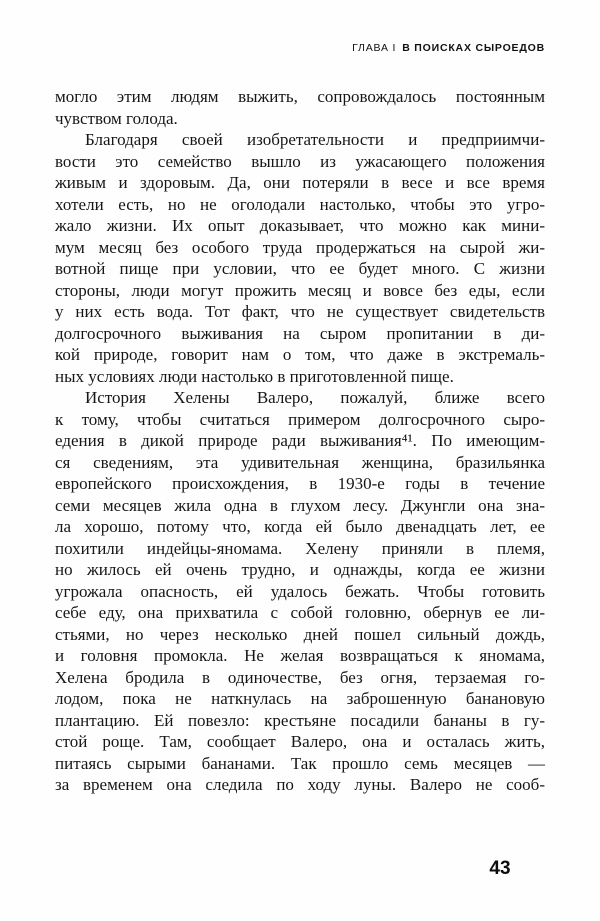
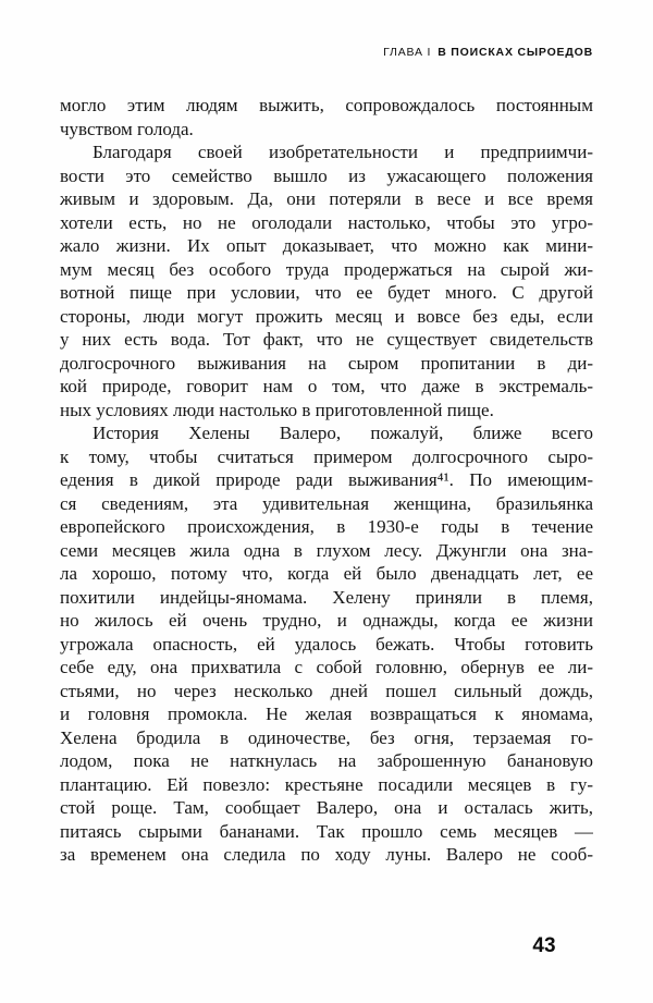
  ГЛАВА I В ПОИСКАХ СЫРОЕДОВ
  могло этим людям выжить, сопровождалось постоянным
  чувством голода.
  Благодаря своей изобретательности и предприимчи-
  вости это семейство вышло из ужасающего положения
  живым и здоровым. Да, они потеряли в весе и все время
  хотели есть, но не оголодали настолько, чтобы это угро-
  жало жизни. Их опыт доказывает, что можно как мини-
  мум месяц без особого труда продержаться на сырой жи-
- вотной пище при условии, что ее будет много. С жизни
+ вотной пище при условии, что ее будет много. С другой
  стороны, люди могут прожить месяц и вовсе без еды, если
  у них есть вода. Тот факт, что не существует свидетельств
  долгосрочного выживания на сыром пропитании в ди-
  кой природе, говорит нам о том, что даже в экстремаль-
  ных условиях люди настолько в приготовленной пище.
  История Хелены Валеро, пожалуй, ближе всего
  к тому, чтобы считаться примером долгосрочного сыро-
  едения в дикой природе ради выживания⁴¹. По имеющим-
  ся сведениям, эта удивительная женщина, бразильянка
  европейского происхождения, в 1930-е годы в течение
  семи месяцев жила одна в глухом лесу. Джунгли она зна-
  ла хорошо, потому что, когда ей было двенадцать лет, ее
  похитили индейцы-яномама. Хелену приняли в племя,
  но жилось ей очень трудно, и однажды, когда ее жизни
  угрожала опасность, ей удалось бежать. Чтобы готовить
  себе еду, она прихватила с собой головню, обернув ее ли-
  стьями, но через несколько дней пошел сильный дождь,
  и головня промокла. Не желая возвращаться к яномама,
  Хелена бродила в одиночестве, без огня, терзаемая го-
  лодом, пока не наткнулась на заброшенную банановую
- плантацию. Ей повезло: крестьяне посадили бананы в гу-
+ плантацию. Ей повезло: крестьяне посадили месяцев в гу-
  стой роще. Там, сообщает Валеро, она и осталась жить,
  питаясь сырыми бананами. Так прошло семь месяцев —
  за временем она следила по ходу луны. Валеро не сооб-
  43
